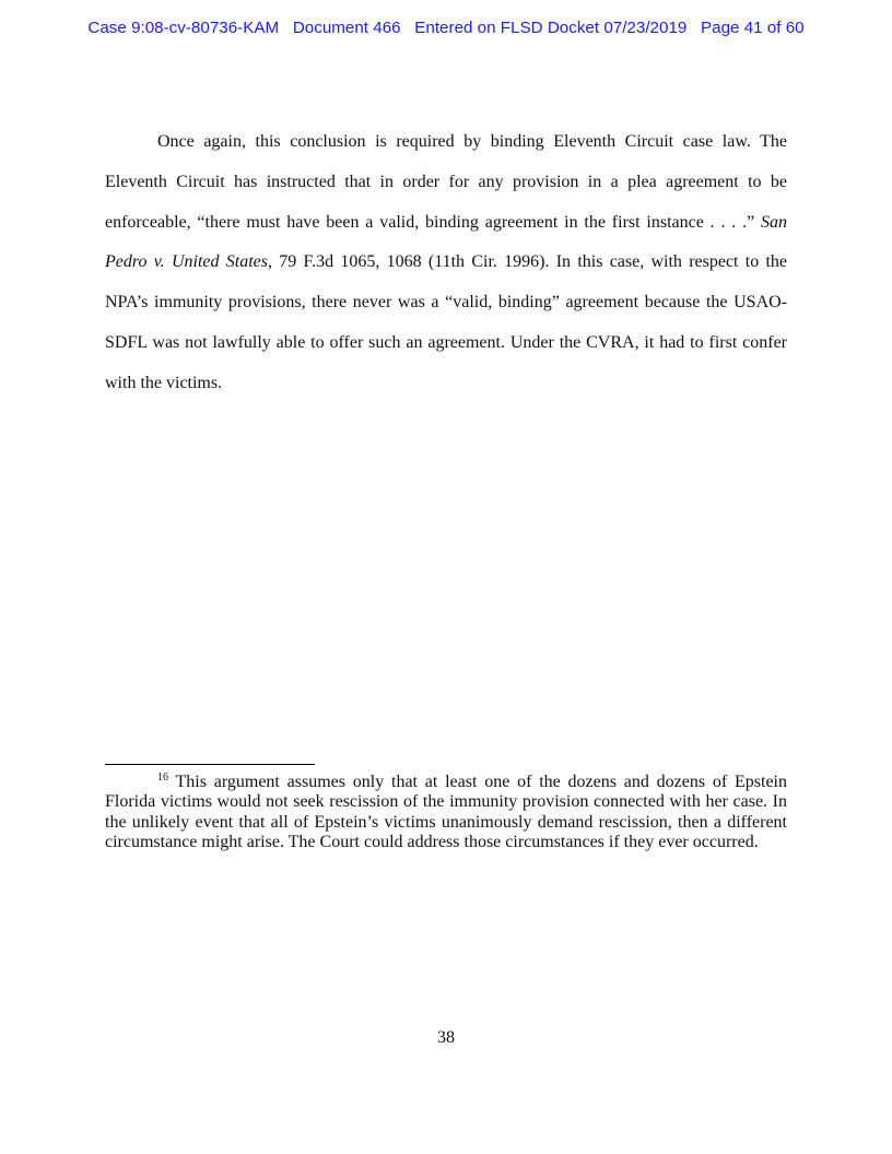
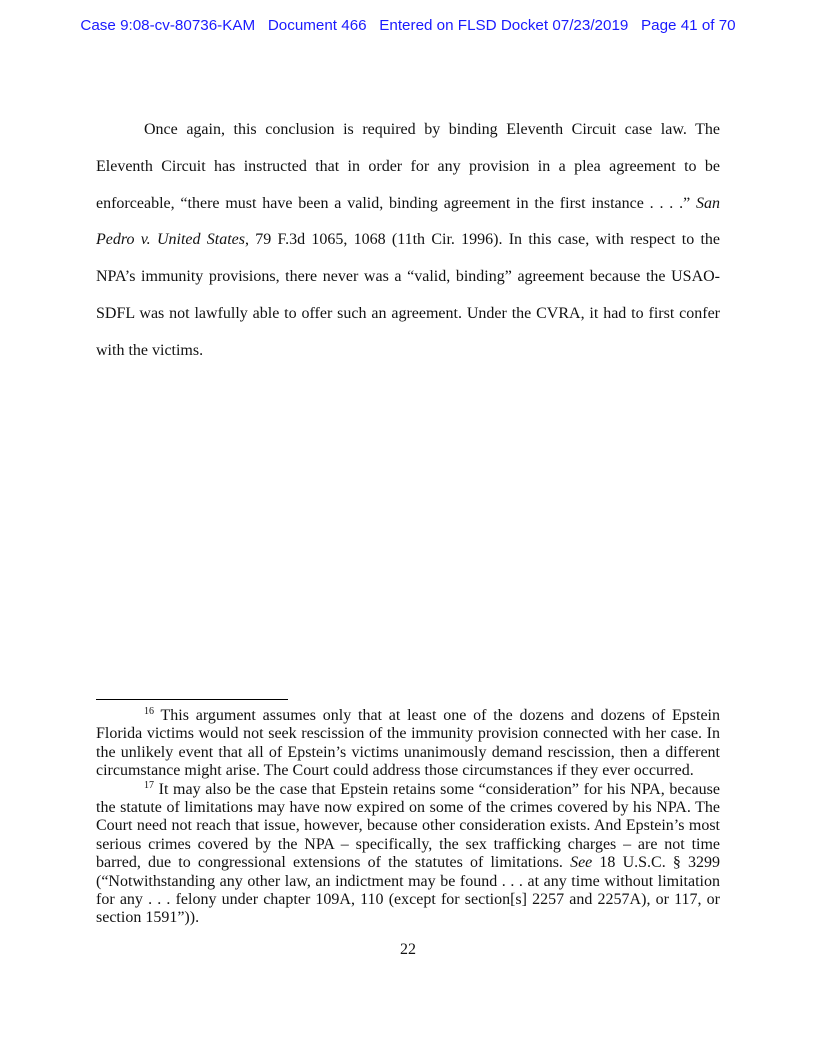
- Case 9:08-cv-80736-KAM Document 466 Entered on FLSD Docket 07/23/2019 Page 41 of 60
+ Case 9:08-cv-80736-KAM Document 466 Entered on FLSD Docket 07/23/2019 Page 41 of 70
  Once again, this conclusion is required by binding Eleventh Circuit case law. The Eleventh Circuit has instructed that in order for any provision in a plea agreement to be enforceable, “there must have been a valid, binding agreement in the first instance . . . .” San Pedro v. United States, 79 F.3d 1065, 1068 (11th Cir. 1996). In this case, with respect to the NPA’s immunity provisions, there never was a “valid, binding” agreement because the USAO-SDFL was not lawfully able to offer such an agreement. Under the CVRA, it had to first confer with the victims.
  16 This argument assumes only that at least one of the dozens and dozens of Epstein Florida victims would not seek rescission of the immunity provision connected with her case. In the unlikely event that all of Epstein’s victims unanimously demand rescission, then a different circumstance might arise. The Court could address those circumstances if they ever occurred.
+ 17 It may also be the case that Epstein retains some “consideration” for his NPA, because the statute of limitations may have now expired on some of the crimes covered by his NPA. The Court need not reach that issue, however, because other consideration exists. And Epstein’s most serious crimes covered by the NPA – specifically, the sex trafficking charges – are not time barred, due to congressional extensions of the statutes of limitations. See 18 U.S.C. § 3299 (“Notwithstanding any other law, an indictment may be found . . . at any time without limitation for any . . . felony under chapter 109A, 110 (except for section[s] 2257 and 2257A), or 117, or section 1591”)).
- 38
+ 22
